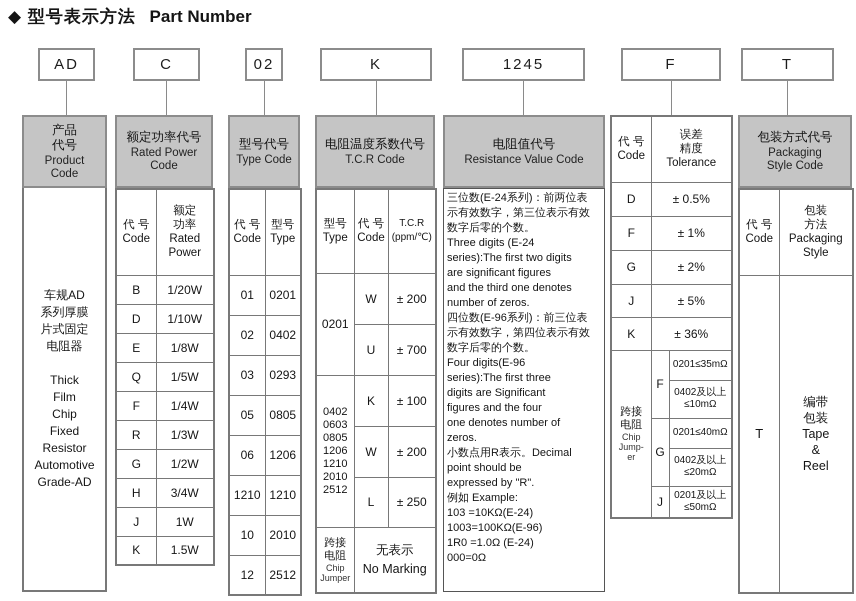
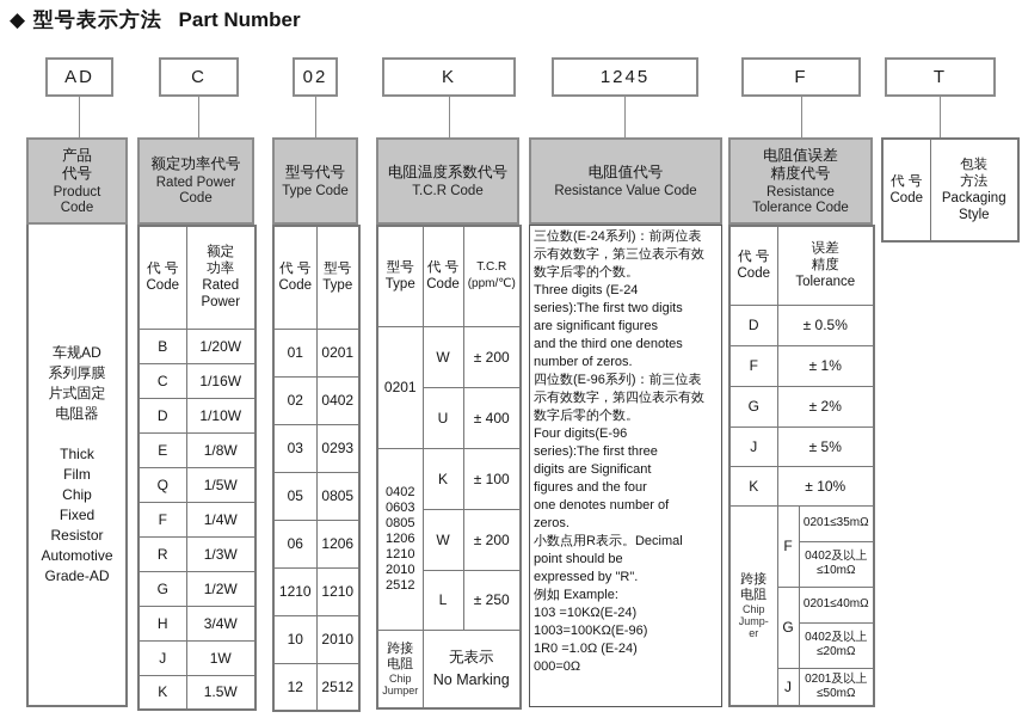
  ◆ 型号表示方法 Part Number
  AD
  C
  02
  K
  1245
  F
  T
  产品
  代号
  Product
  Code
  车规AD
  系列厚膜
  片式固定
  电阻器
  Thick
  Film
  Chip
  Fixed
  Resistor
  Automotive
  Grade-AD
  额定功率代号
  Rated Power
  Code
  代 号 Code	额定 功率 Rated Power
  B	1/20W
+ C	1/16W
  D	1/10W
  E	1/8W
  Q	1/5W
  F	1/4W
  R	1/3W
  G	1/2W
  H	3/4W
  J	1W
  K	1.5W
  型号代号
  Type Code
  代 号 Code	型号 Type
  01	0201
  02	0402
  03	0293
  05	0805
  06	1206
  1210	1210
  10	2010
  12	2512
  电阻温度系数代号
  T.C.R Code
  型号 Type	代 号 Code	T.C.R (ppm/℃)
  0201	W	± 200
- U	± 700
+ U	± 400
  0402 0603 0805 1206 1210 2010 2512	K	± 100
  W	± 200
  L	± 250
  跨接 电阻 Chip Jumper	无表示 No Marking
  电阻值代号
  Resistance Value Code
  三位数(E-24系列)：前两位表
  示有效数字，第三位表示有效
  数字后零的个数。
  Three digits (E-24
  series):The first two digits
  are significant figures
  and the third one denotes
  number of zeros.
  四位数(E-96系列)：前三位表
  示有效数字，第四位表示有效
  数字后零的个数。
  Four digits(E-96
  series):The first three
  digits are Significant
  figures and the four
  one denotes number of
  zeros.
  小数点用R表示。Decimal
  point should be
  expressed by "R".
  例如 Example:
  103 =10KΩ(E-24)
  1003=100KΩ(E-96)
  1R0 =1.0Ω (E-24)
  000=0Ω
+ 电阻值误差
+ 精度代号
+ Resistance
+ Tolerance Code
  代 号 Code	误差 精度 Tolerance
  D	± 0.5%
  F	± 1%
  G	± 2%
  J	± 5%
- K	± 36%
+ K	± 10%
  跨接 电阻 Chip Jump- er	F	0201≤35mΩ
  0402及以上 ≤10mΩ
  G	0201≤40mΩ
  0402及以上 ≤20mΩ
  J	0201及以上 ≤50mΩ
- 包装方式代号
- Packaging
- Style Code
  代 号 Code	包装 方法 Packaging Style
- T	编带 包装 Tape & Reel
